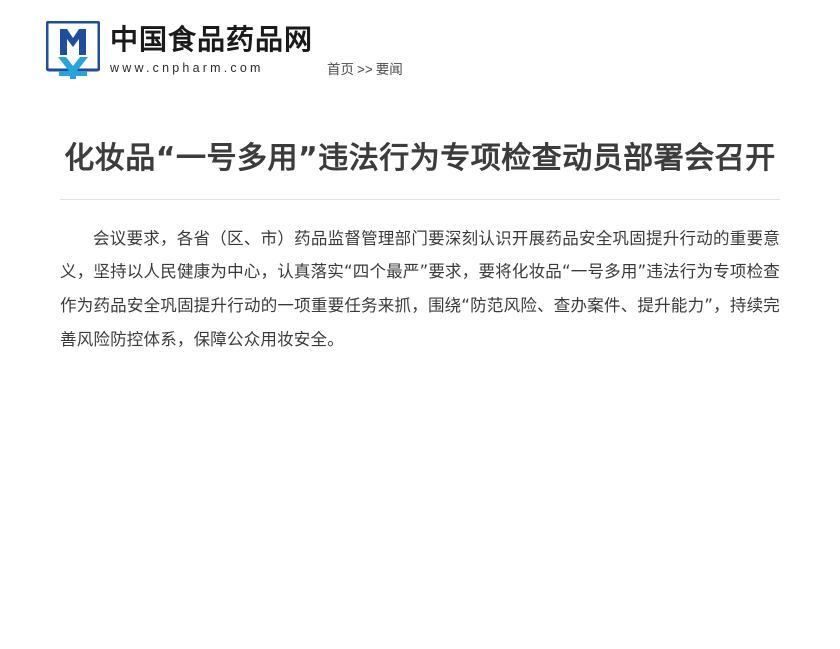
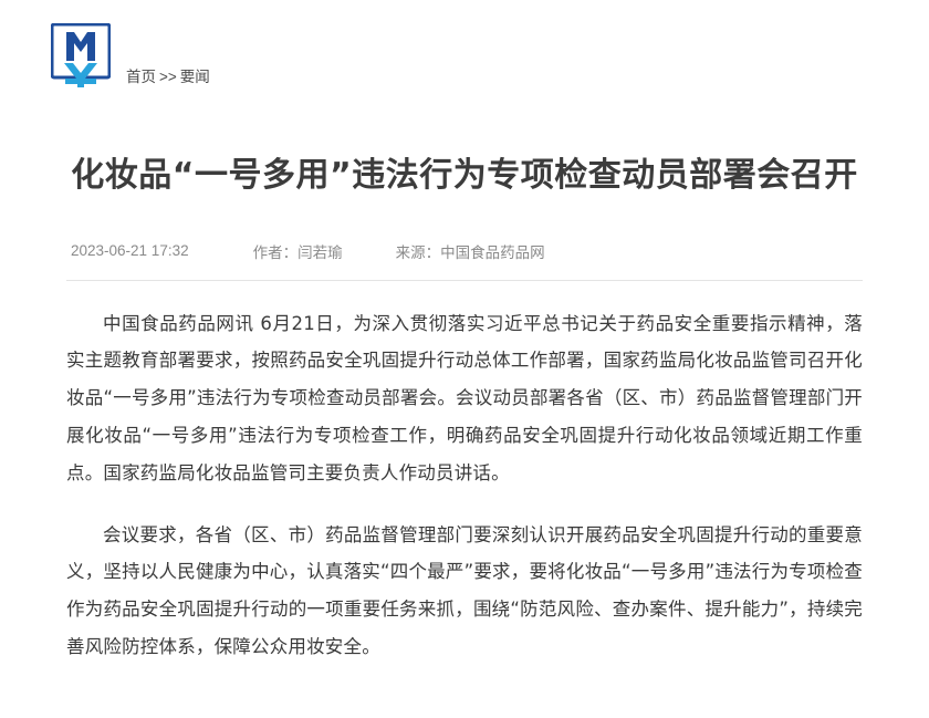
- 中国食品药品网
- www.cnpharm.com
  首页 >> 要闻
  化妆品“一号多用”违法行为专项检查动员部署会召开
+ 2023-06-21 17:32
+ 作者：闫若瑜
+ 来源：中国食品药品网
+ 中国食品药品网讯 6月21日，为深入贯彻落实习近平总书记关于药品安全重要指示精神，落实主题教育部署要求，按照药品安全巩固提升行动总体工作部署，国家药监局化妆品监管司召开化妆品“一号多用”违法行为专项检查动员部署会。会议动员部署各省（区、市）药品监督管理部门开展化妆品“一号多用”违法行为专项检查工作，明确药品安全巩固提升行动化妆品领域近期工作重点。国家药监局化妆品监管司主要负责人作动员讲话。
  会议要求，各省（区、市）药品监督管理部门要深刻认识开展药品安全巩固提升行动的重要意义，坚持以人民健康为中心，认真落实“四个最严”要求，要将化妆品“一号多用”违法行为专项检查作为药品安全巩固提升行动的一项重要任务来抓，围绕“防范风险、查办案件、提升能力”，持续完善风险防控体系，保障公众用妆安全。
